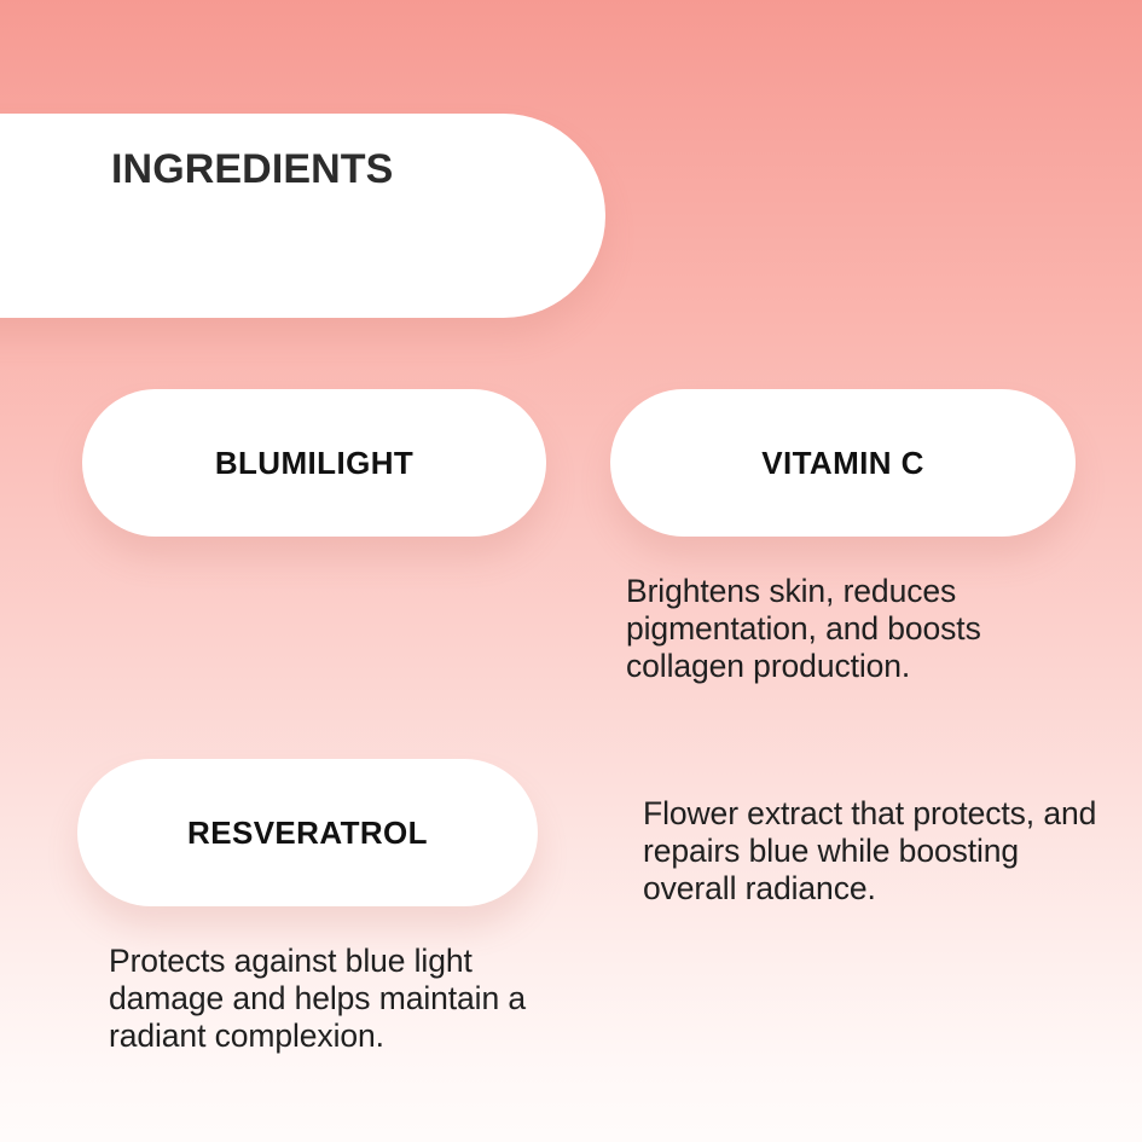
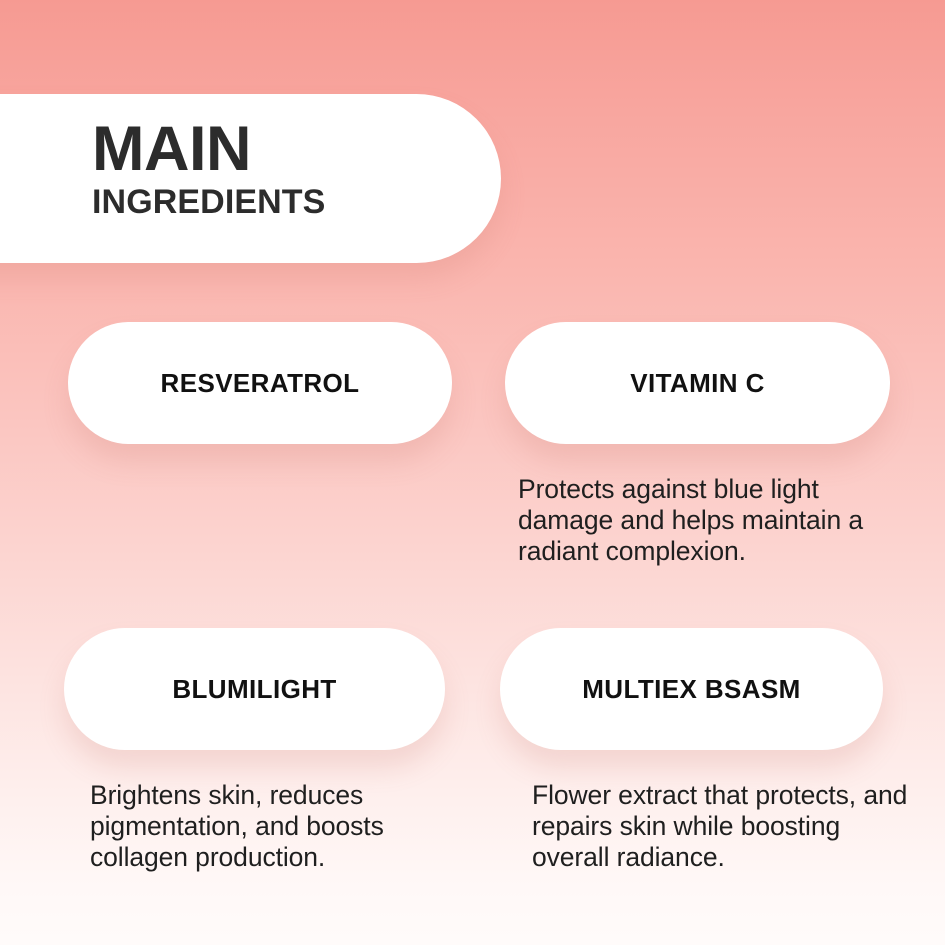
+ MAIN
  INGREDIENTS
- BLUMILIGHT
+ RESVERATROL
  VITAMIN C
- Brightens skin, reduces pigmentation, and boosts collagen production.
+ Protects against blue light damage and helps maintain a radiant complexion.
- RESVERATROL
+ BLUMILIGHT
- Protects against blue light damage and helps maintain a radiant complexion.
+ Brightens skin, reduces pigmentation, and boosts collagen production.
+ MULTIEX BSASM
- Flower extract that protects, and repairs blue while boosting overall radiance.
+ Flower extract that protects, and repairs skin while boosting overall radiance.
